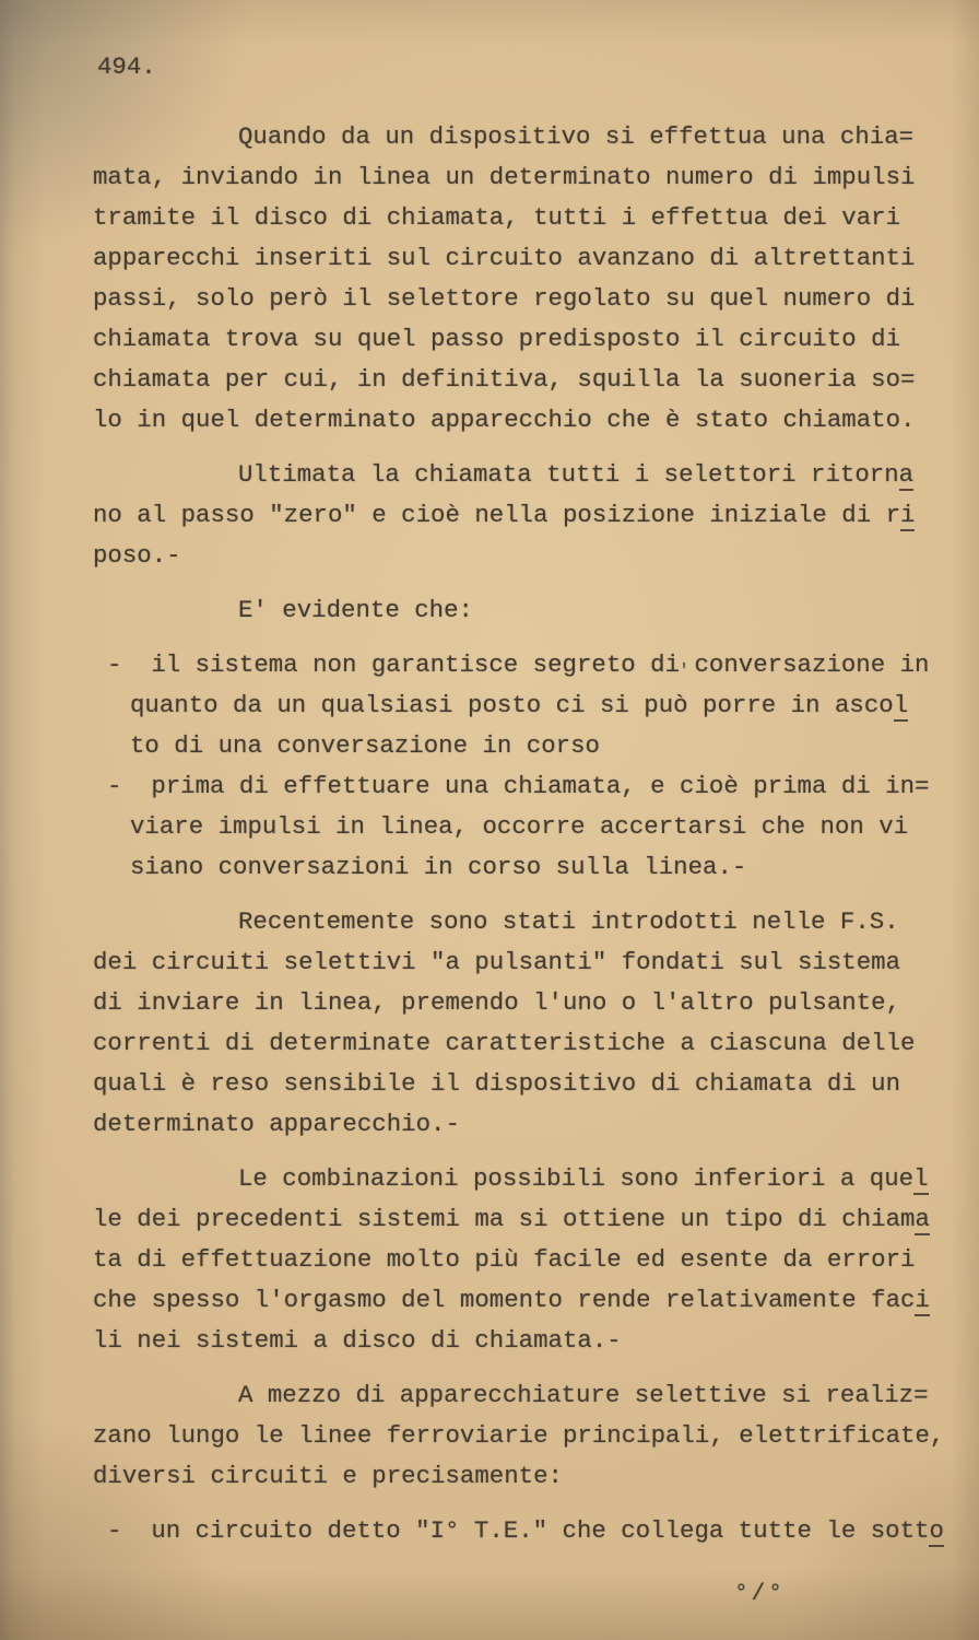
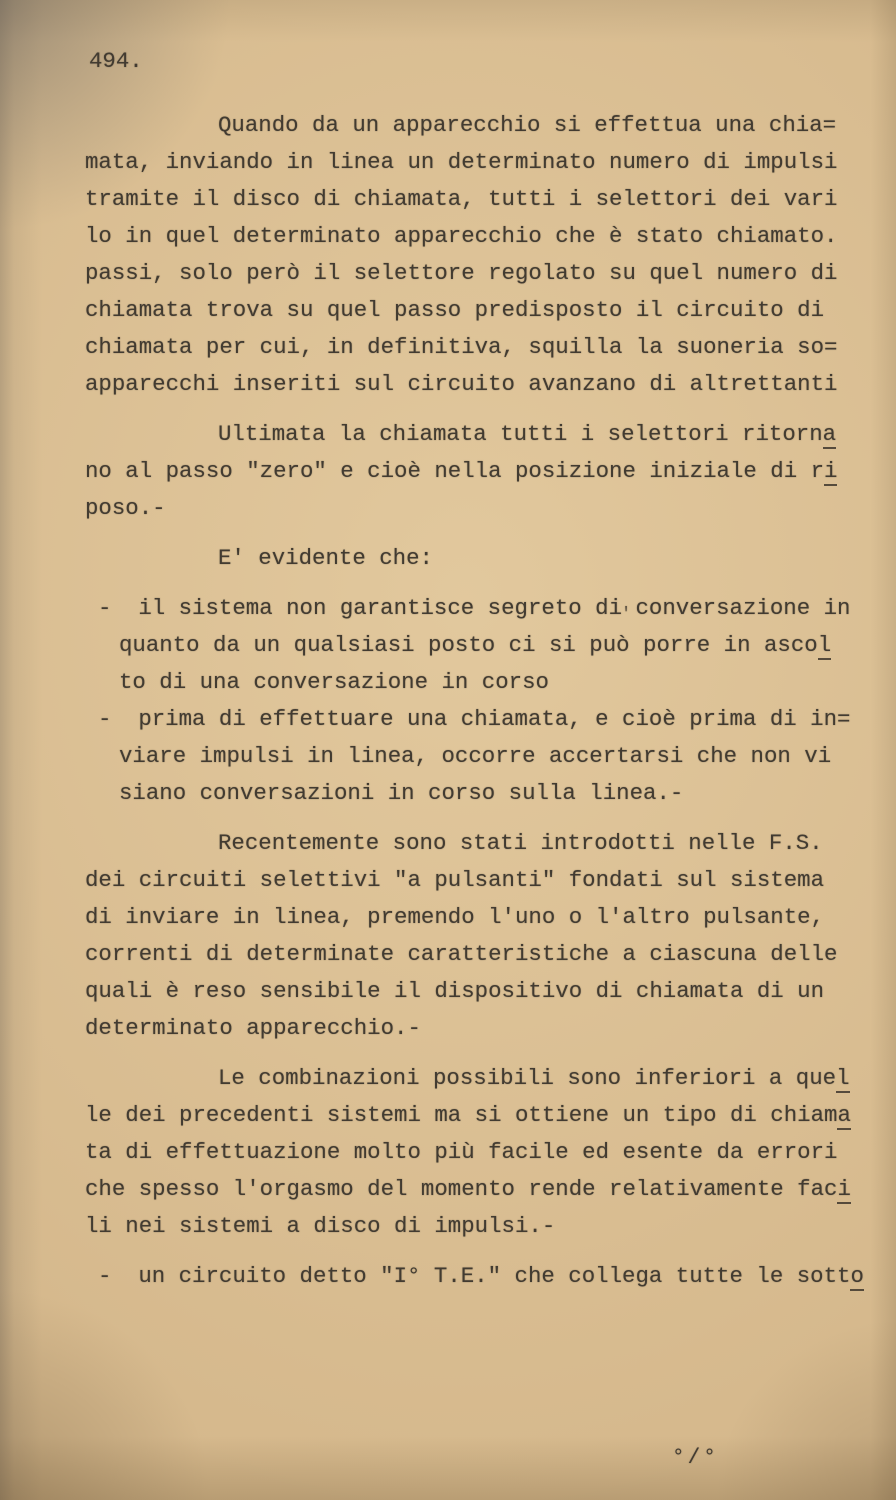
  494.
- Quando da un dispositivo si effettua una chia=
+ Quando da un apparecchio si effettua una chia=
  mata, inviando in linea un determinato numero di impulsi
- tramite il disco di chiamata, tutti i effettua dei vari
+ tramite il disco di chiamata, tutti i selettori dei vari
- apparecchi inseriti sul circuito avanzano di altrettanti
+ lo in quel determinato apparecchio che è stato chiamato.
  passi, solo però il selettore regolato su quel numero di
  chiamata trova su quel passo predisposto il circuito di
  chiamata per cui, in definitiva, squilla la suoneria so=
- lo in quel determinato apparecchio che è stato chiamato.
+ apparecchi inseriti sul circuito avanzano di altrettanti
  Ultimata la chiamata tutti i selettori ritorna
  no al passo "zero" e cioè nella posizione iniziale di ri
  poso.-
  E' evidente che:
  - il sistema non garantisce segreto di conversazione in
  quanto da un qualsiasi posto ci si può porre in ascol
  to di una conversazione in corso
  - prima di effettuare una chiamata, e cioè prima di in=
  viare impulsi in linea, occorre accertarsi che non vi
  siano conversazioni in corso sulla linea.-
  Recentemente sono stati introdotti nelle F.S.
  dei circuiti selettivi "a pulsanti" fondati sul sistema
  di inviare in linea, premendo l'uno o l'altro pulsante,
  correnti di determinate caratteristiche a ciascuna delle
  quali è reso sensibile il dispositivo di chiamata di un
  determinato apparecchio.-
  Le combinazioni possibili sono inferiori a quel
  le dei precedenti sistemi ma si ottiene un tipo di chiama
  ta di effettuazione molto più facile ed esente da errori
  che spesso l'orgasmo del momento rende relativamente faci
- li nei sistemi a disco di chiamata.-
+ li nei sistemi a disco di impulsi.-
- A mezzo di apparecchiature selettive si realiz=
- zano lungo le linee ferroviarie principali, elettrificate,
- diversi circuiti e precisamente:
  - un circuito detto "I° T.E." che collega tutte le sotto
  '
  °/°
